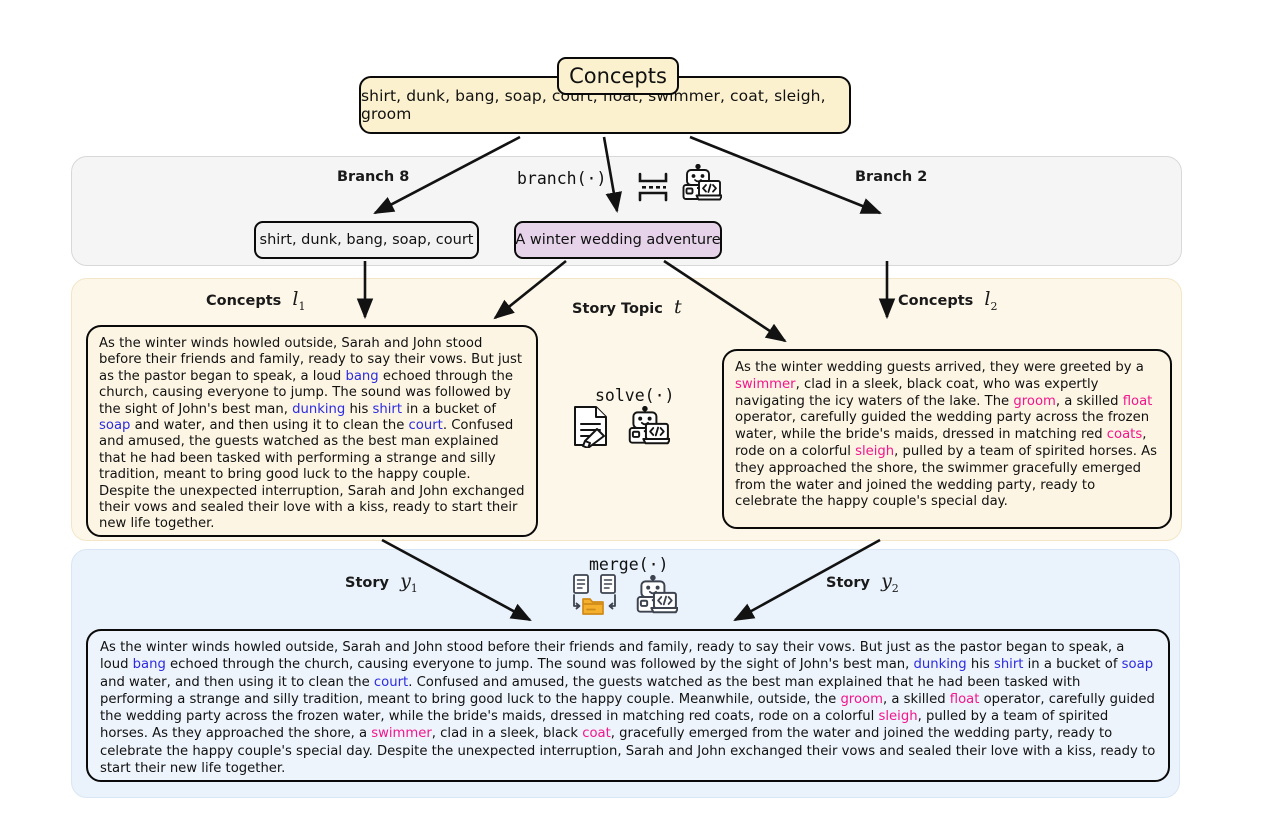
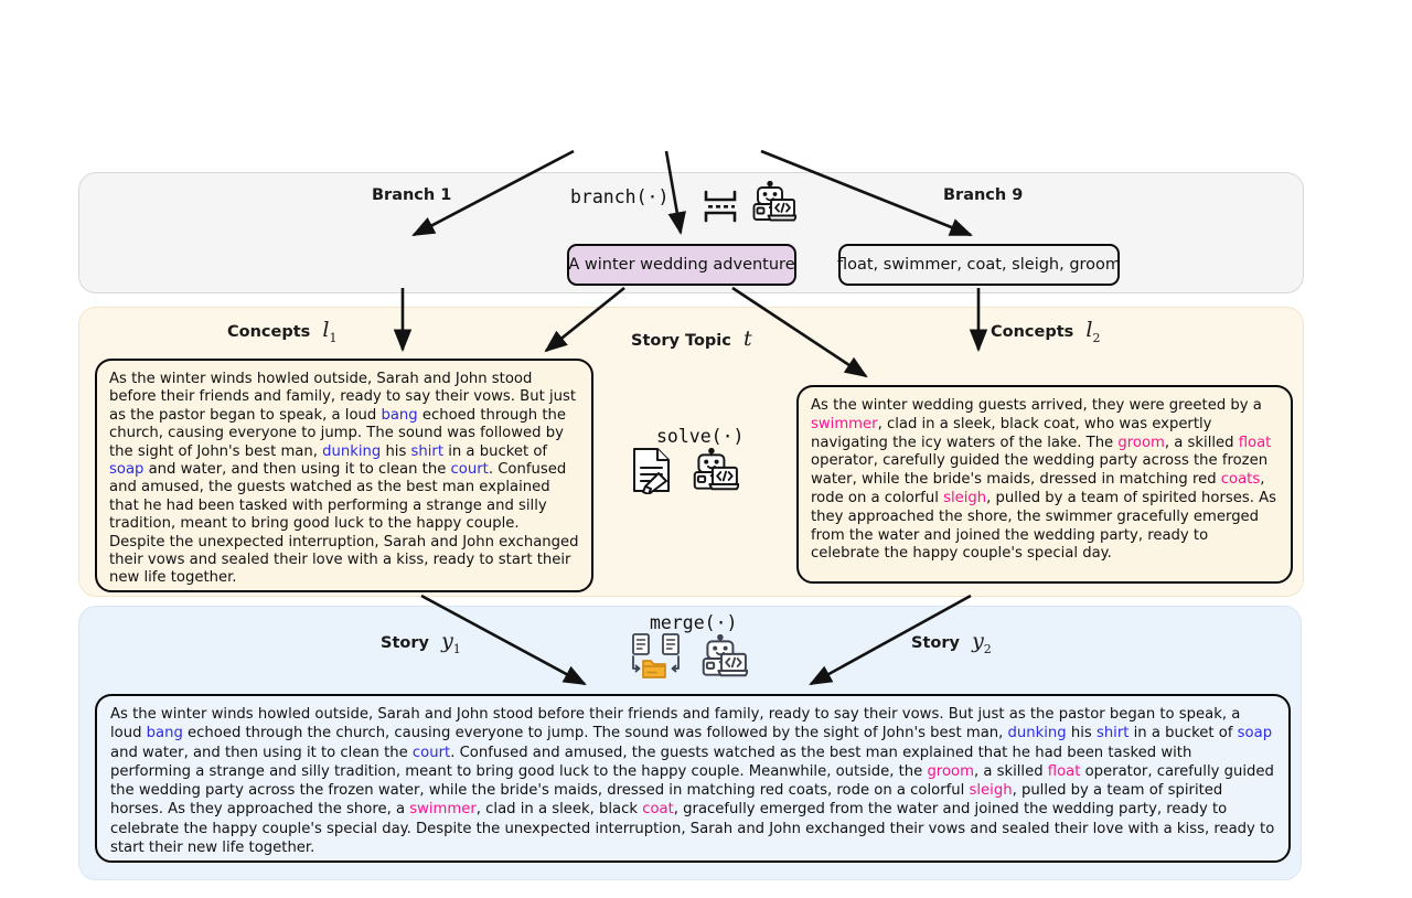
- shirt, dunk, bang, soap, court, float, swimmer, coat, sleigh, groom
- Concepts
- Branch 8
+ Branch 1
  branch(·)
- Branch 2
+ Branch 9
- shirt, dunk, bang, soap, court
  A winter wedding adventure
+ float, swimmer, coat, sleigh, groom
  Concepts l1
  Concepts l2
  Story Topic t
  solve(·)
  As the winter winds howled outside, Sarah and John stood before their friends and family, ready to say their vows. But just as the pastor began to speak, a loud bang echoed through the church, causing everyone to jump. The sound was followed by the sight of John's best man, dunking his shirt in a bucket of soap and water, and then using it to clean the court. Confused and amused, the guests watched as the best man explained that he had been tasked with performing a strange and silly tradition, meant to bring good luck to the happy couple. Despite the unexpected interruption, Sarah and John exchanged their vows and sealed their love with a kiss, ready to start their new life together.
  As the winter wedding guests arrived, they were greeted by a swimmer, clad in a sleek, black coat, who was expertly navigating the icy waters of the lake. The groom, a skilled float operator, carefully guided the wedding party across the frozen water, while the bride's maids, dressed in matching red coats, rode on a colorful sleigh, pulled by a team of spirited horses. As they approached the shore, the swimmer gracefully emerged from the water and joined the wedding party, ready to celebrate the happy couple's special day.
  Story y1
  Story y2
  merge(·)
  As the winter winds howled outside, Sarah and John stood before their friends and family, ready to say their vows. But just as the pastor began to speak, a loud bang echoed through the church, causing everyone to jump. The sound was followed by the sight of John's best man, dunking his shirt in a bucket of soap and water, and then using it to clean the court. Confused and amused, the guests watched as the best man explained that he had been tasked with performing a strange and silly tradition, meant to bring good luck to the happy couple. Meanwhile, outside, the groom, a skilled float operator, carefully guided the wedding party across the frozen water, while the bride's maids, dressed in matching red coats, rode on a colorful sleigh, pulled by a team of spirited horses. As they approached the shore, a swimmer, clad in a sleek, black coat, gracefully emerged from the water and joined the wedding party, ready to celebrate the happy couple's special day. Despite the unexpected interruption, Sarah and John exchanged their vows and sealed their love with a kiss, ready to start their new life together.
